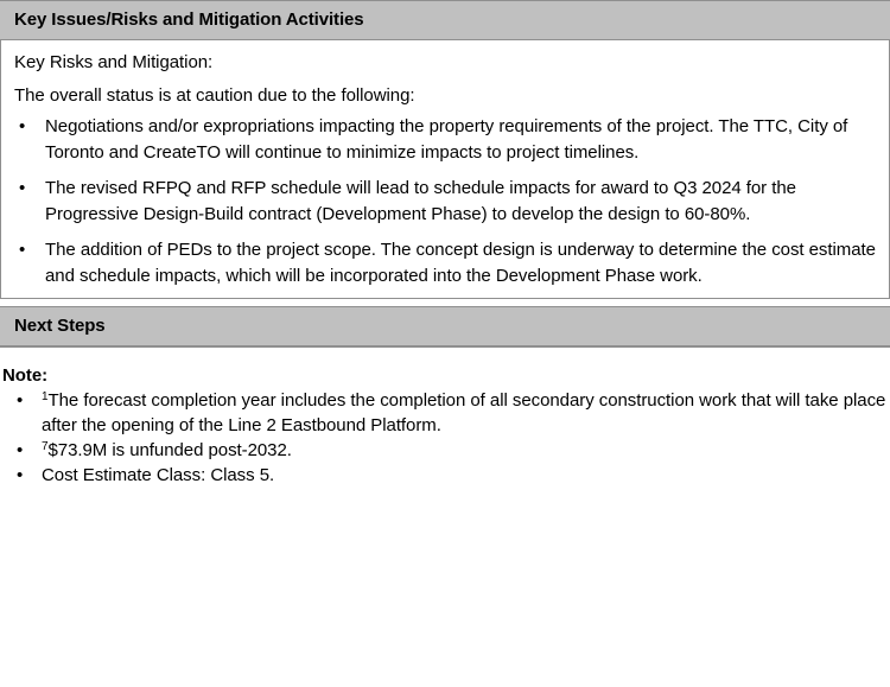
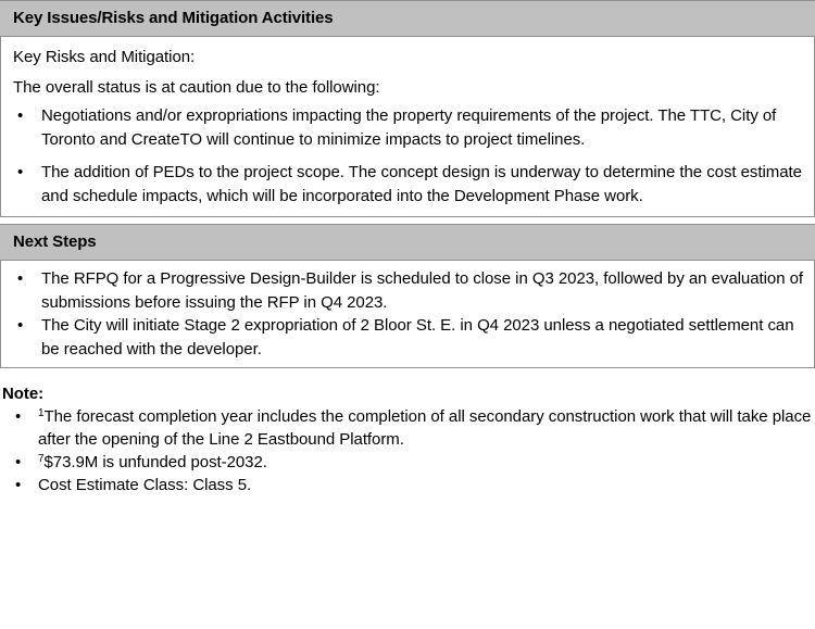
  Key Issues/Risks and Mitigation Activities
  Key Risks and Mitigation:
  The overall status is at caution due to the following:
  Negotiations and/or expropriations impacting the property requirements of the project. The TTC, City of Toronto and CreateTO will continue to minimize impacts to project timelines.
- The revised RFPQ and RFP schedule will lead to schedule impacts for award to Q3 2024 for the Progressive Design-Build contract (Development Phase) to develop the design to 60-80%.
  The addition of PEDs to the project scope. The concept design is underway to determine the cost estimate and schedule impacts, which will be incorporated into the Development Phase work.
  Next Steps
+ The RFPQ for a Progressive Design-Builder is scheduled to close in Q3 2023, followed by an evaluation of submissions before issuing the RFP in Q4 2023.
+ The City will initiate Stage 2 expropriation of 2 Bloor St. E. in Q4 2023 unless a negotiated settlement can be reached with the developer.
  Note:
  1The forecast completion year includes the completion of all secondary construction work that will take place after the opening of the Line 2 Eastbound Platform.
  7$73.9M is unfunded post-2032.
  Cost Estimate Class: Class 5.
